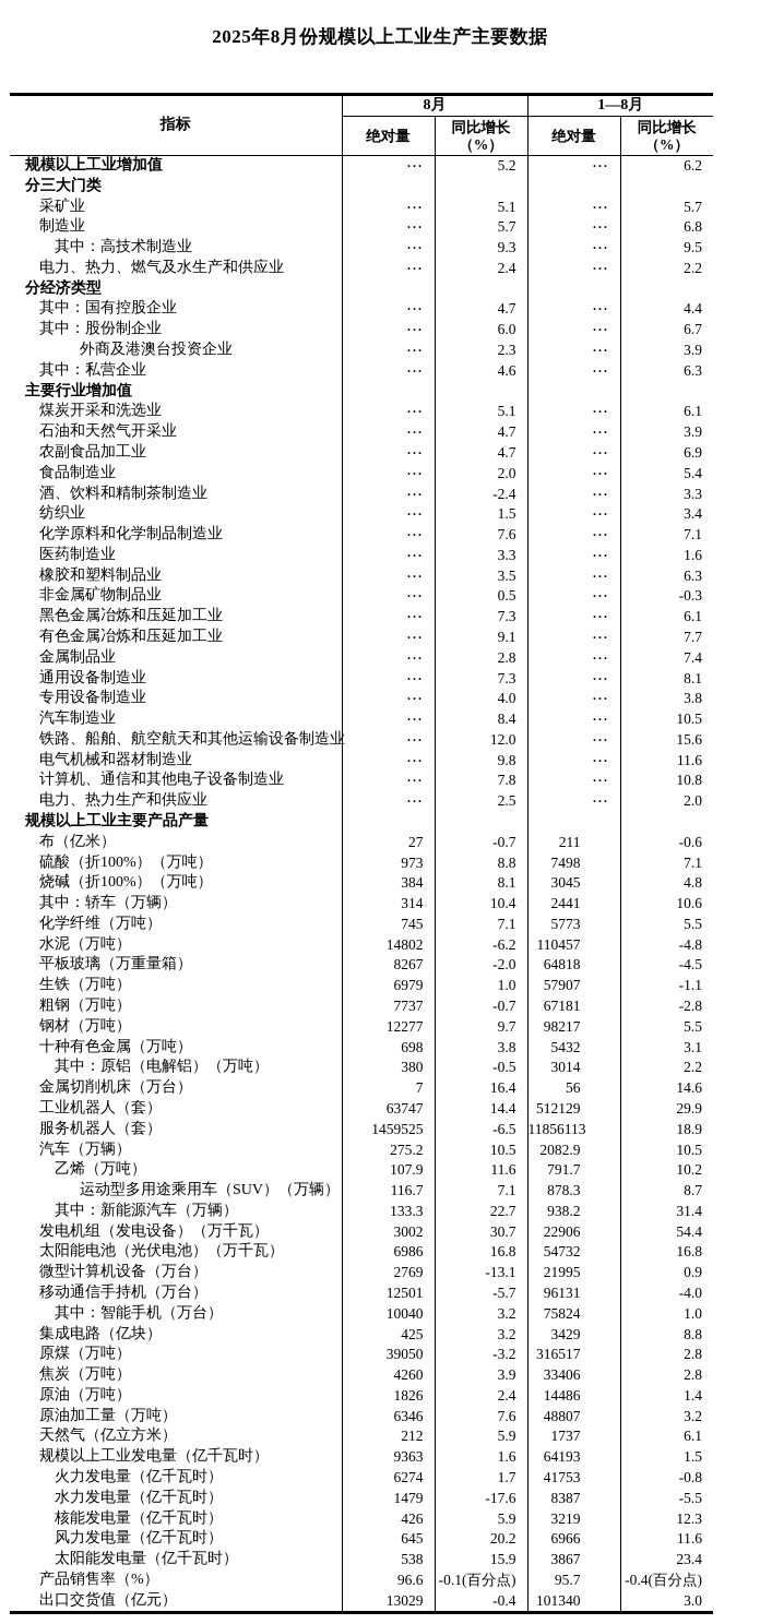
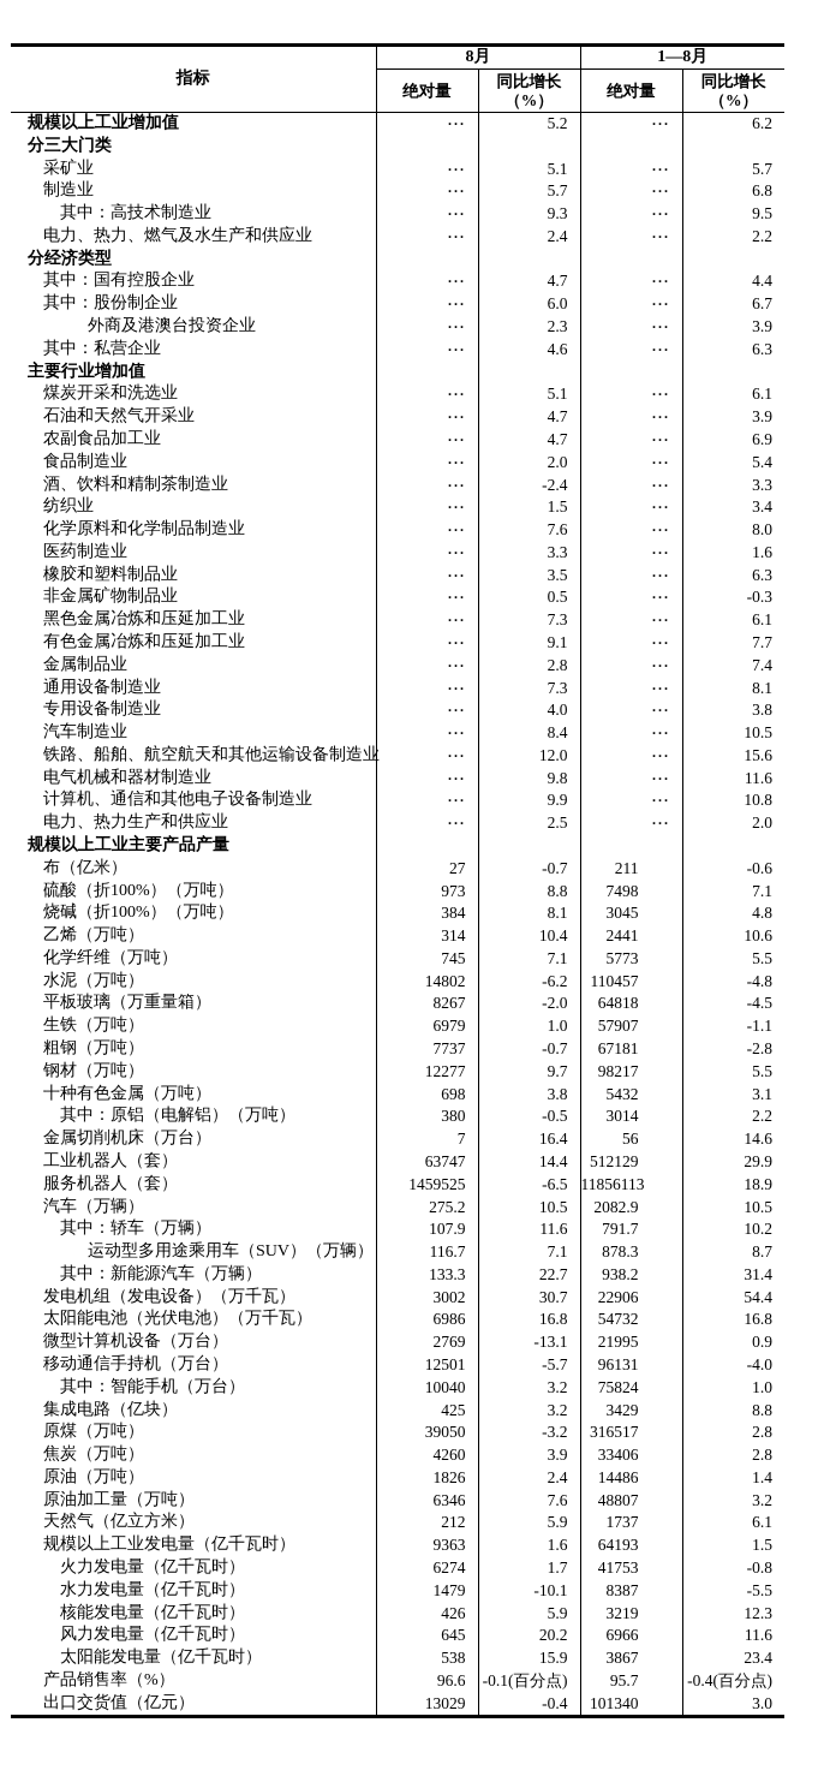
- 2025年8月份规模以上工业生产主要数据
  指标	8月	1—8月
  绝对量	同比增长（%）	绝对量	同比增长（%）
  规模以上工业增加值	···	5.2	···	6.2
  分三大门类
  采矿业	···	5.1	···	5.7
  制造业	···	5.7	···	6.8
  其中：高技术制造业	···	9.3	···	9.5
  电力、热力、燃气及水生产和供应业	···	2.4	···	2.2
  分经济类型
  其中：国有控股企业	···	4.7	···	4.4
  其中：股份制企业	···	6.0	···	6.7
  外商及港澳台投资企业	···	2.3	···	3.9
  其中：私营企业	···	4.6	···	6.3
  主要行业增加值
  煤炭开采和洗选业	···	5.1	···	6.1
  石油和天然气开采业	···	4.7	···	3.9
  农副食品加工业	···	4.7	···	6.9
  食品制造业	···	2.0	···	5.4
  酒、饮料和精制茶制造业	···	-2.4	···	3.3
  纺织业	···	1.5	···	3.4
- 化学原料和化学制品制造业	···	7.6	···	7.1
+ 化学原料和化学制品制造业	···	7.6	···	8.0
  医药制造业	···	3.3	···	1.6
  橡胶和塑料制品业	···	3.5	···	6.3
  非金属矿物制品业	···	0.5	···	-0.3
  黑色金属冶炼和压延加工业	···	7.3	···	6.1
  有色金属冶炼和压延加工业	···	9.1	···	7.7
  金属制品业	···	2.8	···	7.4
  通用设备制造业	···	7.3	···	8.1
  专用设备制造业	···	4.0	···	3.8
  汽车制造业	···	8.4	···	10.5
  铁路、船舶、航空航天和其他运输设备制造业	···	12.0	···	15.6
  电气机械和器材制造业	···	9.8	···	11.6
- 计算机、通信和其他电子设备制造业	···	7.8	···	10.8
+ 计算机、通信和其他电子设备制造业	···	9.9	···	10.8
  电力、热力生产和供应业	···	2.5	···	2.0
  规模以上工业主要产品产量
  布（亿米）	27	-0.7	211	-0.6
  硫酸（折100%）（万吨）	973	8.8	7498	7.1
  烧碱（折100%）（万吨）	384	8.1	3045	4.8
- 其中：轿车（万辆）	314	10.4	2441	10.6
+ 乙烯（万吨）	314	10.4	2441	10.6
  化学纤维（万吨）	745	7.1	5773	5.5
  水泥（万吨）	14802	-6.2	110457	-4.8
  平板玻璃（万重量箱）	8267	-2.0	64818	-4.5
  生铁（万吨）	6979	1.0	57907	-1.1
  粗钢（万吨）	7737	-0.7	67181	-2.8
  钢材（万吨）	12277	9.7	98217	5.5
  十种有色金属（万吨）	698	3.8	5432	3.1
  其中：原铝（电解铝）（万吨）	380	-0.5	3014	2.2
  金属切削机床（万台）	7	16.4	56	14.6
  工业机器人（套）	63747	14.4	512129	29.9
  服务机器人（套）	1459525	-6.5	11856113	18.9
  汽车（万辆）	275.2	10.5	2082.9	10.5
- 乙烯（万吨）	107.9	11.6	791.7	10.2
+ 其中：轿车（万辆）	107.9	11.6	791.7	10.2
  运动型多用途乘用车（SUV）（万辆）	116.7	7.1	878.3	8.7
  其中：新能源汽车（万辆）	133.3	22.7	938.2	31.4
  发电机组（发电设备）（万千瓦）	3002	30.7	22906	54.4
  太阳能电池（光伏电池）（万千瓦）	6986	16.8	54732	16.8
  微型计算机设备（万台）	2769	-13.1	21995	0.9
  移动通信手持机（万台）	12501	-5.7	96131	-4.0
  其中：智能手机（万台）	10040	3.2	75824	1.0
  集成电路（亿块）	425	3.2	3429	8.8
  原煤（万吨）	39050	-3.2	316517	2.8
  焦炭（万吨）	4260	3.9	33406	2.8
  原油（万吨）	1826	2.4	14486	1.4
  原油加工量（万吨）	6346	7.6	48807	3.2
  天然气（亿立方米）	212	5.9	1737	6.1
  规模以上工业发电量（亿千瓦时）	9363	1.6	64193	1.5
  火力发电量（亿千瓦时）	6274	1.7	41753	-0.8
- 水力发电量（亿千瓦时）	1479	-17.6	8387	-5.5
+ 水力发电量（亿千瓦时）	1479	-10.1	8387	-5.5
  核能发电量（亿千瓦时）	426	5.9	3219	12.3
  风力发电量（亿千瓦时）	645	20.2	6966	11.6
  太阳能发电量（亿千瓦时）	538	15.9	3867	23.4
  产品销售率（%）	96.6	-0.1(百分点)	95.7	-0.4(百分点)
  出口交货值（亿元）	13029	-0.4	101340	3.0
